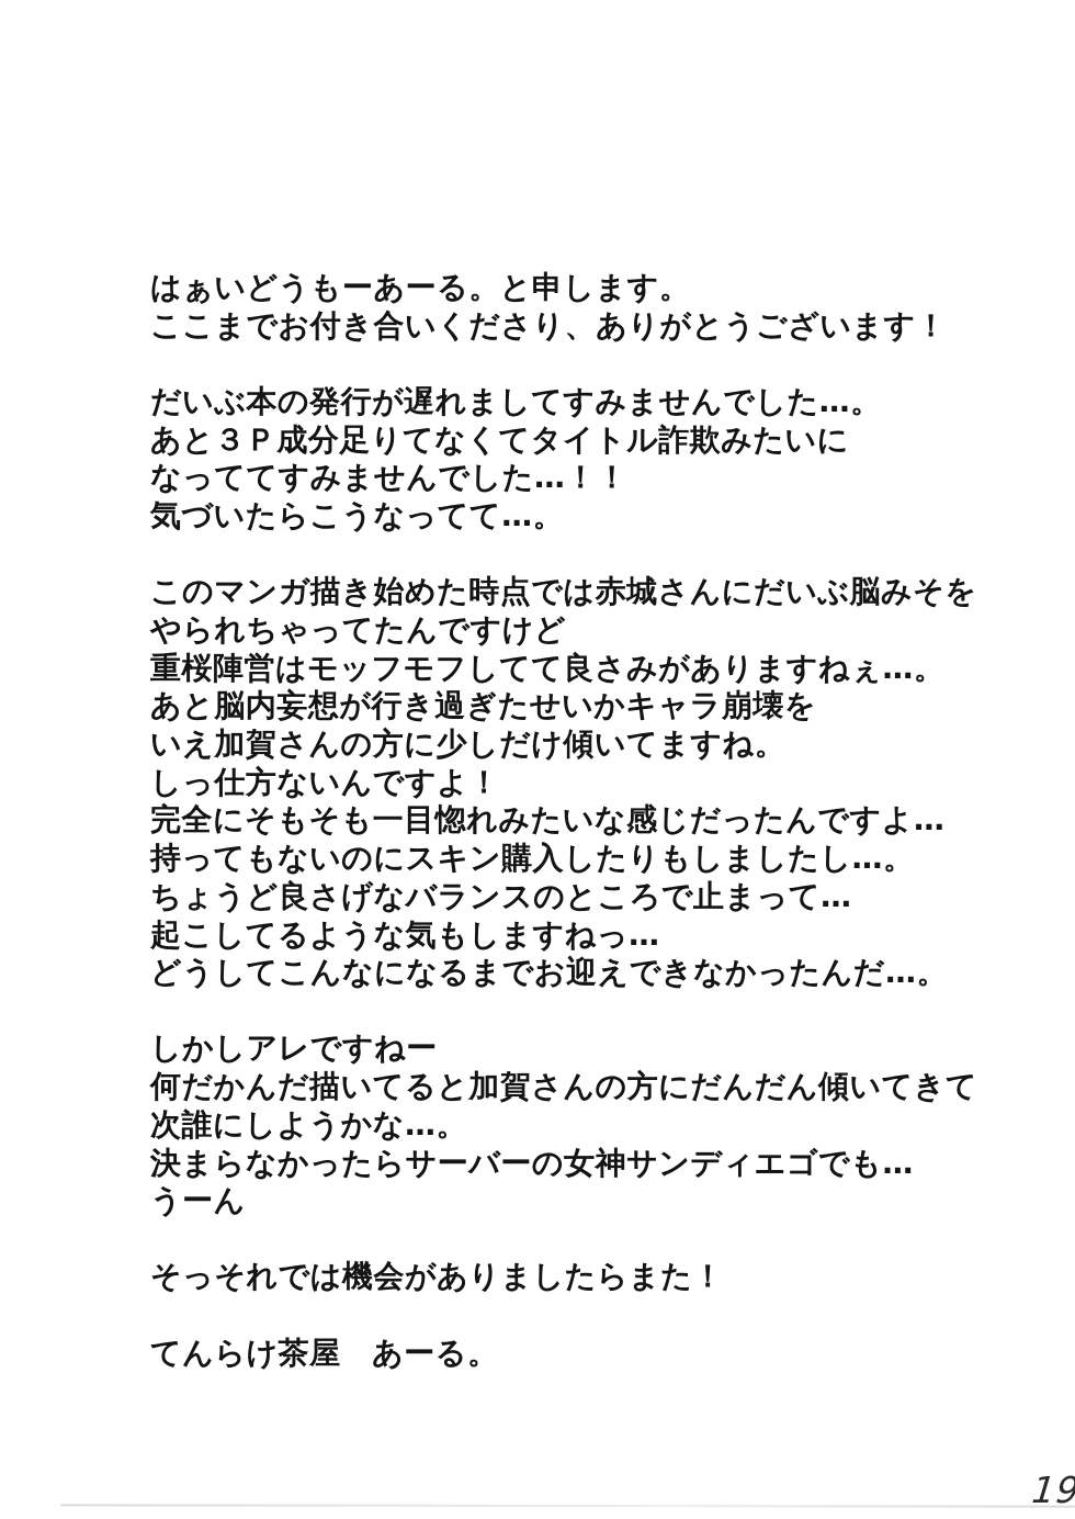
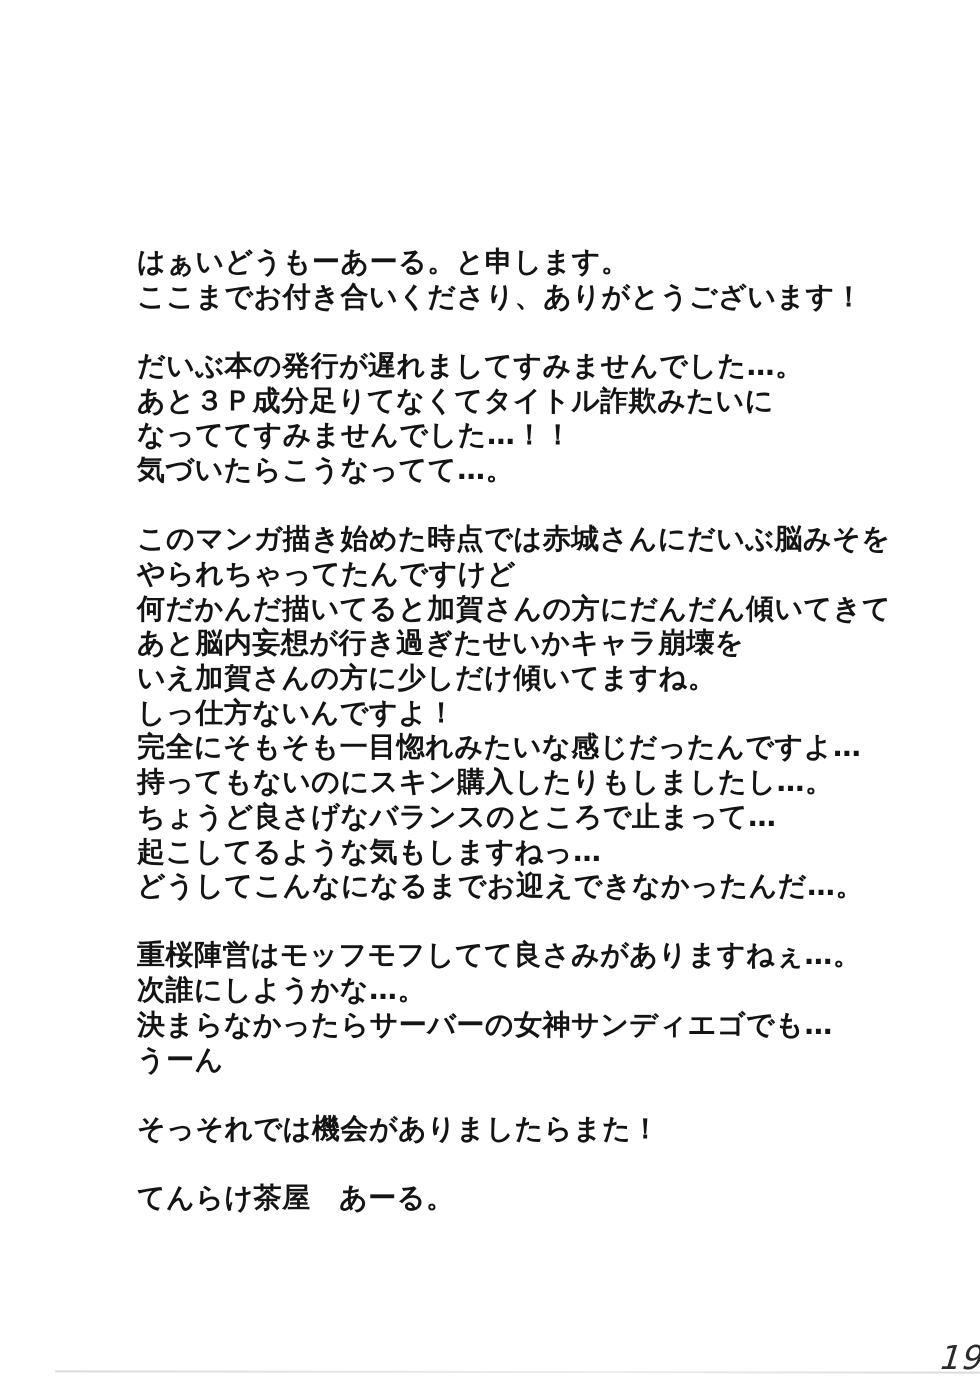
  はぁいどうもーあーる。と申します。
  ここまでお付き合いくださり、ありがとうございます！
  だいぶ本の発行が遅れましてすみませんでした…。
  あと３Ｐ成分足りてなくてタイトル詐欺みたいに
  なっててすみませんでした…！！
  気づいたらこうなってて…。
  このマンガ描き始めた時点では赤城さんにだいぶ脳みそを
  やられちゃってたんですけど
- 重桜陣営はモッフモフしてて良さみがありますねぇ…。
+ 何だかんだ描いてると加賀さんの方にだんだん傾いてきて
  あと脳内妄想が行き過ぎたせいかキャラ崩壊を
  いえ加賀さんの方に少しだけ傾いてますね。
  しっ仕方ないんですよ！
  完全にそもそも一目惚れみたいな感じだったんですよ…
  持ってもないのにスキン購入したりもしましたし…。
  ちょうど良さげなバランスのところで止まって…
  起こしてるような気もしますねっ…
  どうしてこんなになるまでお迎えできなかったんだ…。
- しかしアレですねー
- 何だかんだ描いてると加賀さんの方にだんだん傾いてきて
+ 重桜陣営はモッフモフしてて良さみがありますねぇ…。
  次誰にしようかな…。
  決まらなかったらサーバーの女神サンディエゴでも…
  うーん
  そっそれでは機会がありましたらまた！
  てんらけ茶屋 あーる。
